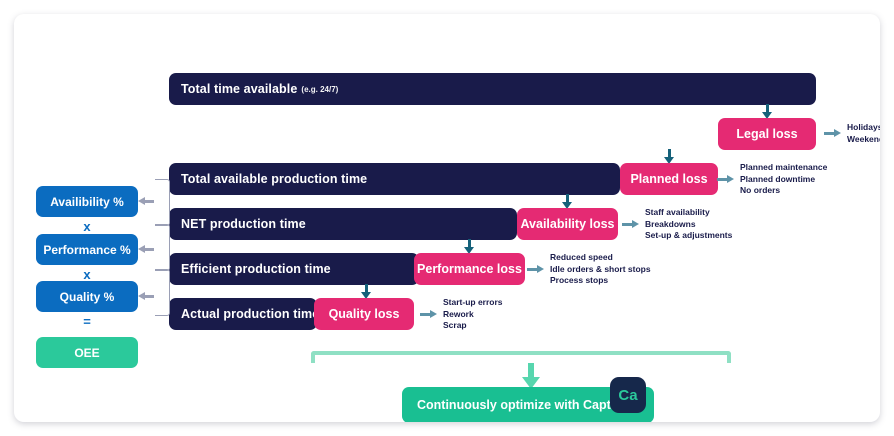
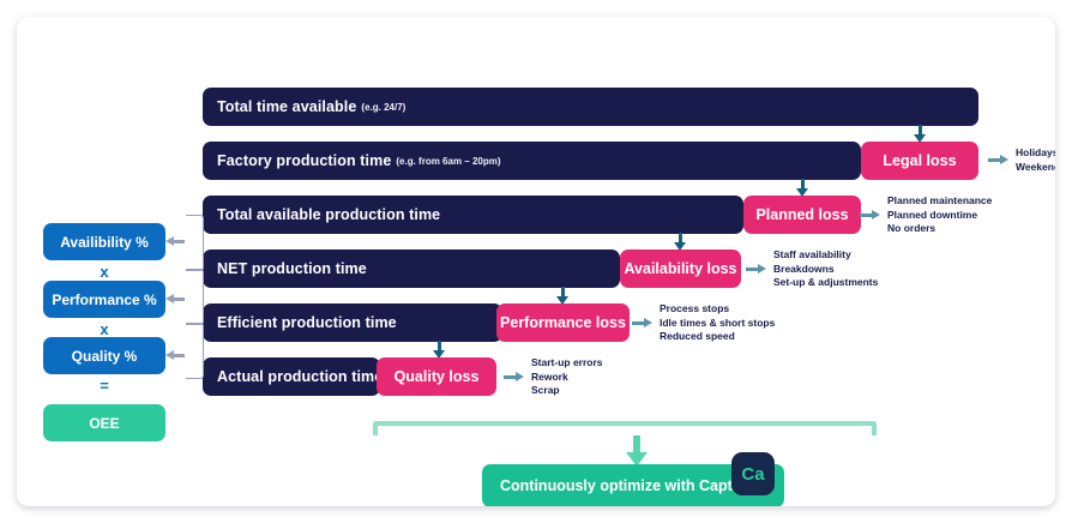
  Total time available
  (e.g. 24/7)
+ Factory production time
+ (e.g. from 6am – 20pm)
  Legal loss
  Holiday
  Weeken
  Total available production time
  Planned loss
  Planned maintenance
  Planned downtime
  No orders
  NET production time
  Availability loss
  Staff availability
  Breakdowns
  Set-up & adjustments
  Efficient production time
  Performance loss
- Reduced speed
+ Process stops
- Idle orders & short stops
+ Idle times & short stops
- Process stops
+ Reduced speed
  Actual production tim
  Quality loss
  Start-up errors
  Rework
  Scrap
  Availibility %
  x
  Performance %
  x
  Quality %
  =
  OEE
  Continuously optimize with Capt
  Ca
